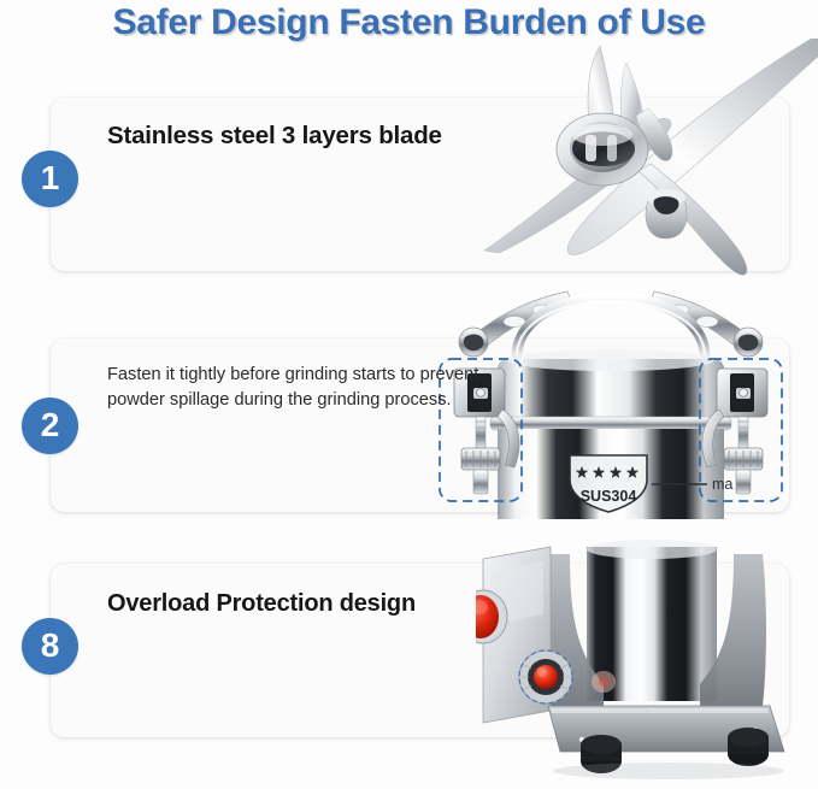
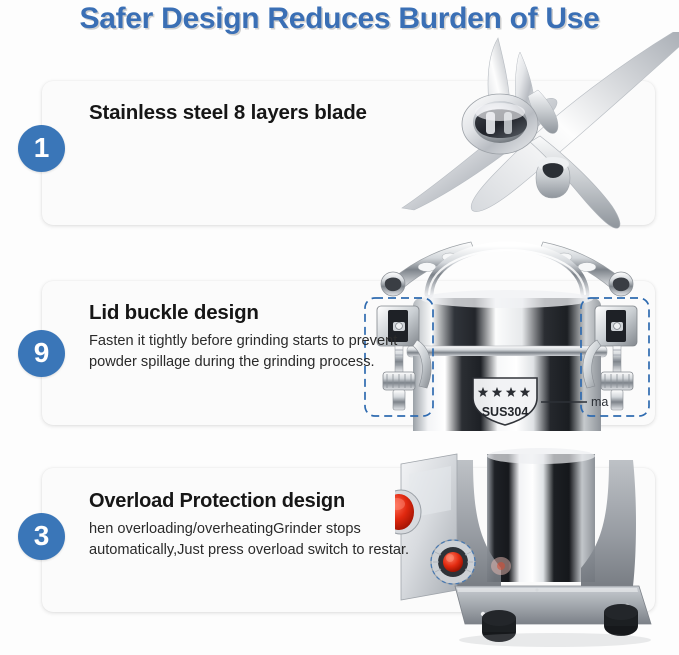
- Safer Design Fasten Burden of Use
+ Safer Design Reduces Burden of Use
- Stainless steel 3 layers blade
+ Stainless steel 8 layers blade
  1
+ Lid buckle design
  Fasten it tightly before grinding starts to prevent powder spillage during the grinding process.
  SUS304
  ma
- 2
+ 9
  Overload Protection design
+ hen overloading/overheatingGrinder stops automatically,Just press overload switch to restar.
- 8
+ 3
